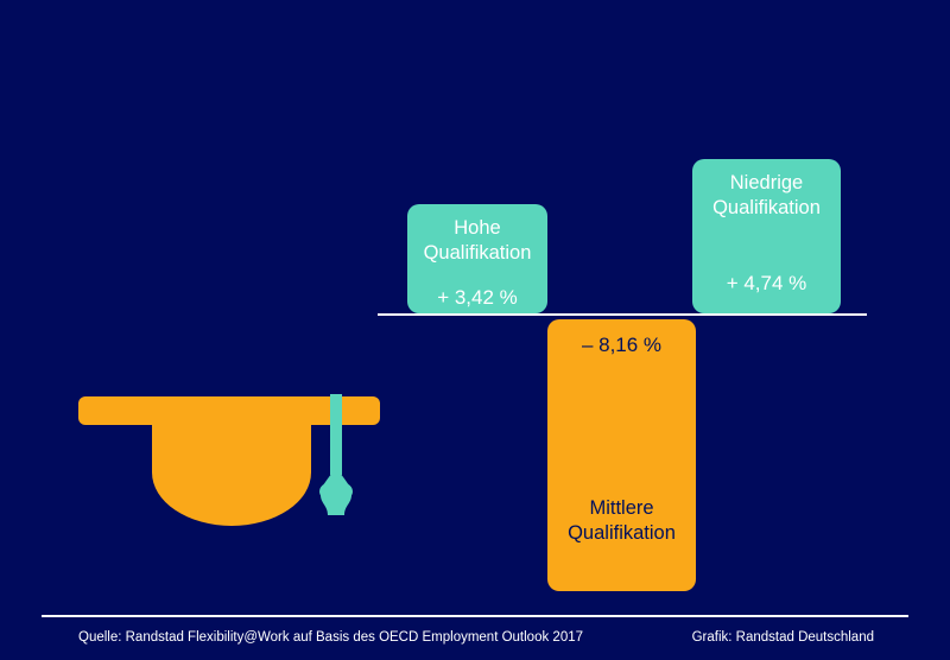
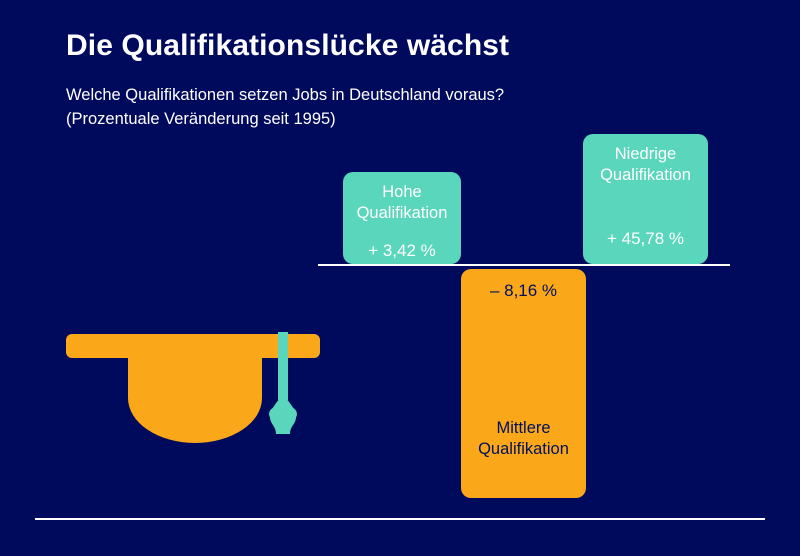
+ Die Qualifikationslücke wächst
+ Welche Qualifikationen setzen Jobs in Deutschland voraus?
+ (Prozentuale Veränderung seit 1995)
  Hohe
  Qualifikation
  + 3,42 %
  Niedrige
  Qualifikation
- + 4,74 %
+ + 45,78 %
  – 8,16 %
  Mittlere
  Qualifikation
- Quelle: Randstad Flexibility@Work auf Basis des OECD Employment Outlook 2017
- Grafik: Randstad Deutschland
